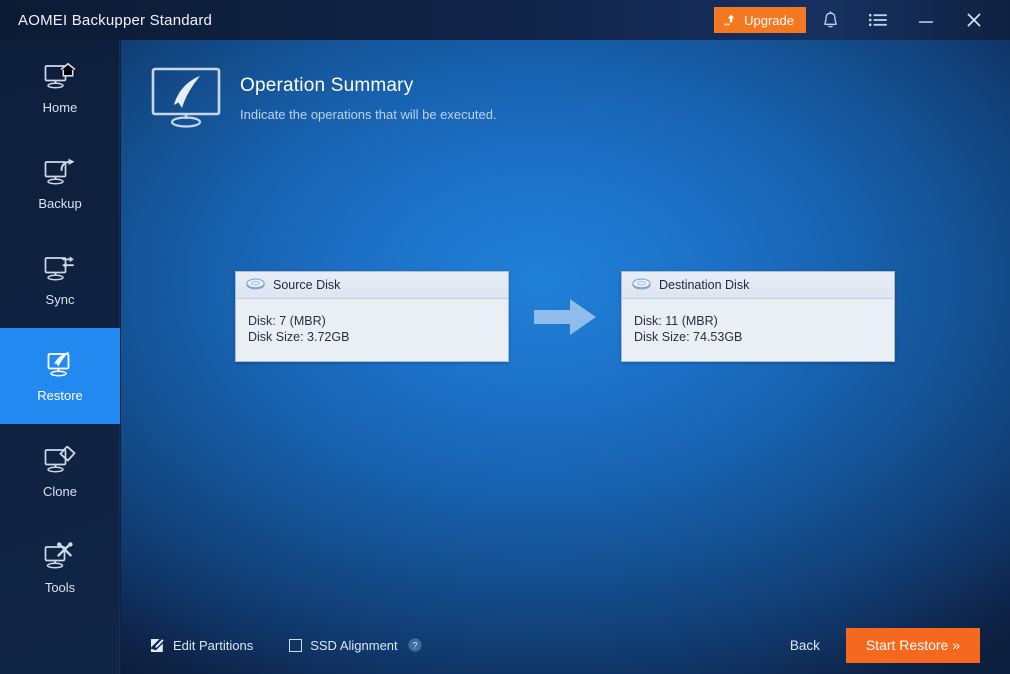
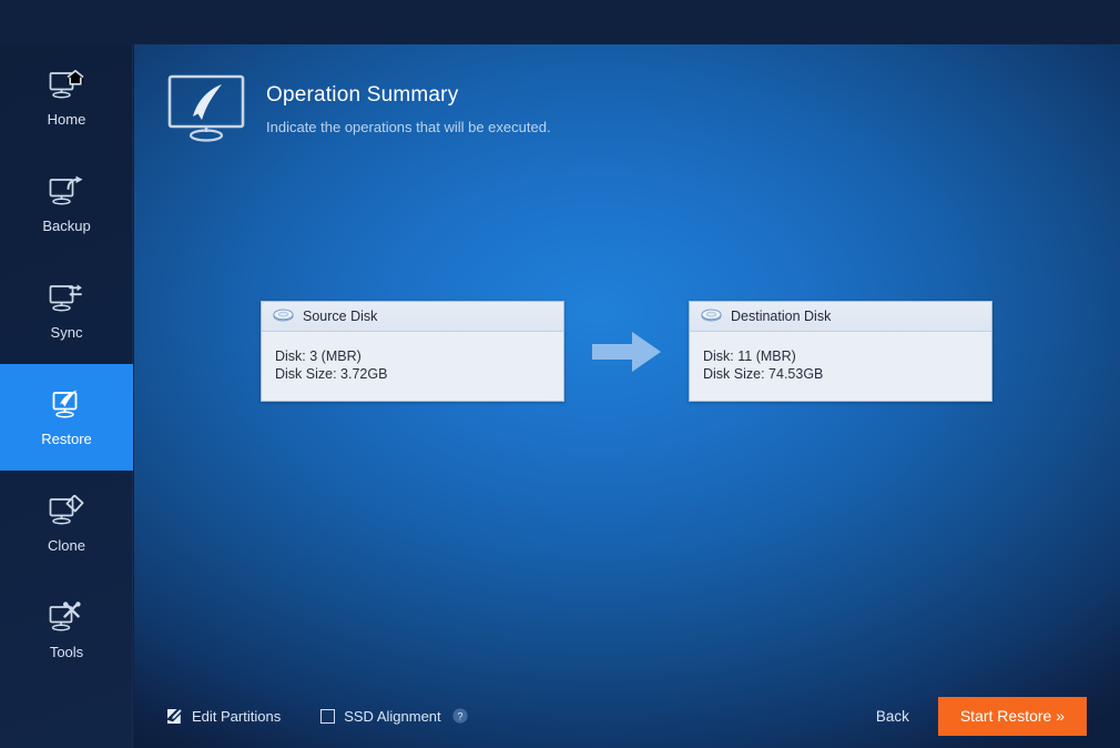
- AOMEI Backupper Standard
- Upgrade
  Home
  Backup
  Sync
  Restore
  Clone
  Tools
  Operation Summary
  Indicate the operations that will be executed.
  Source Disk
- Disk: 7 (MBR)
+ Disk: 3 (MBR)
  Disk Size: 3.72GB
  Destination Disk
  Disk: 11 (MBR)
  Disk Size: 74.53GB
  Edit Partitions
  SSD Alignment
  ?
  Back
  Start Restore »
